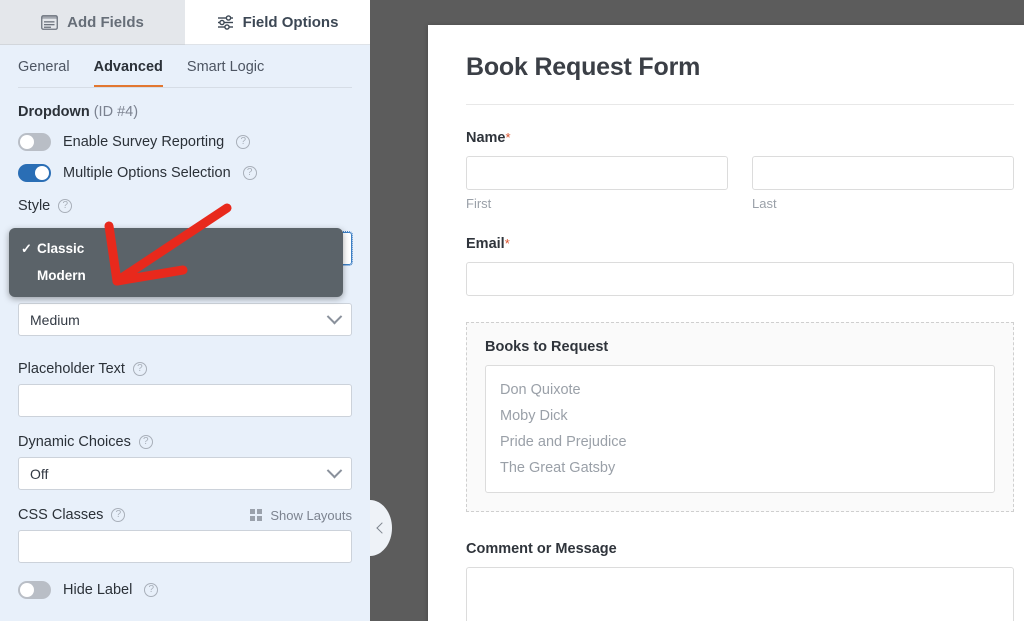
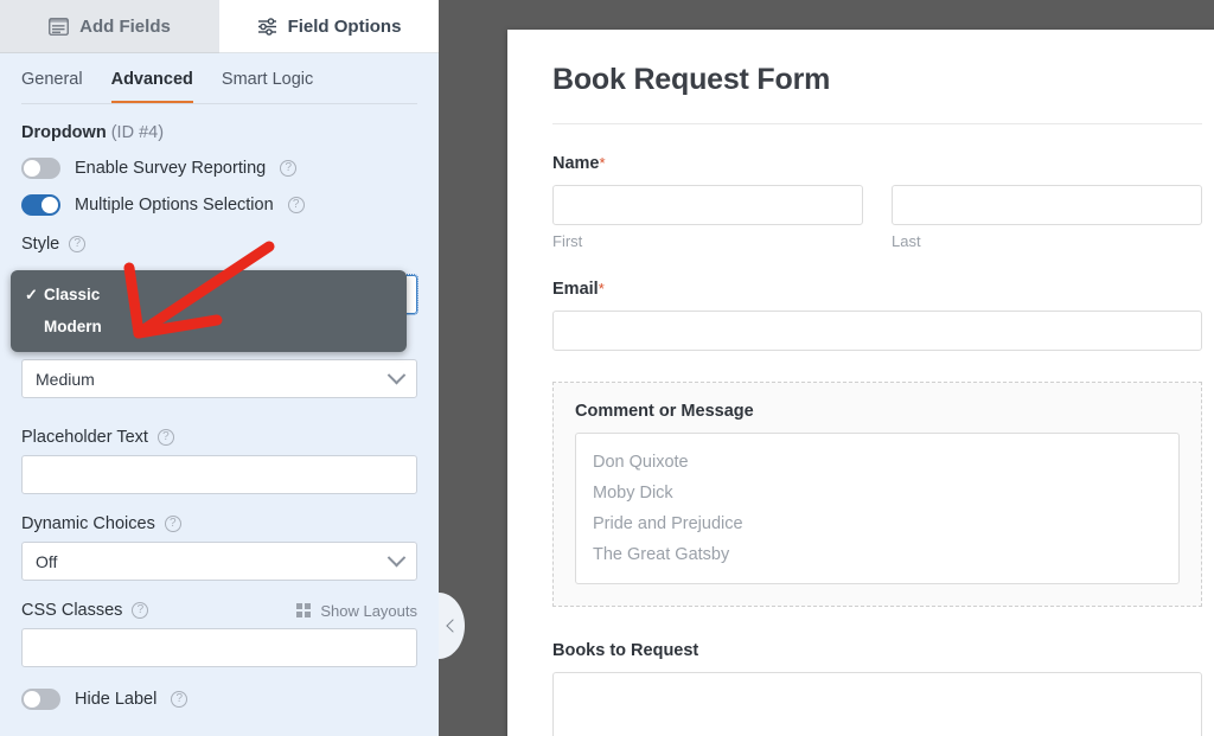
  Add Fields
  Field Options
  General
  Advanced
  Smart Logic
  Dropdown (ID #4)
  Enable Survey Reporting
  ?
  Multiple Options Selection
  ?
  Style
  ?
  ✓
  Classic
  Modern
  Medium
  Placeholder Text
  ?
  Dynamic Choices
  ?
  Off
  CSS Classes
  ?
  Show Layouts
  Hide Label
  ?
  Book Request Form
  Name*
  First
  Last
  Email*
- Books to Request
+ Comment or Message
  Don Quixote
  Moby Dick
  Pride and Prejudice
  The Great Gatsby
- Comment or Message
+ Books to Request
